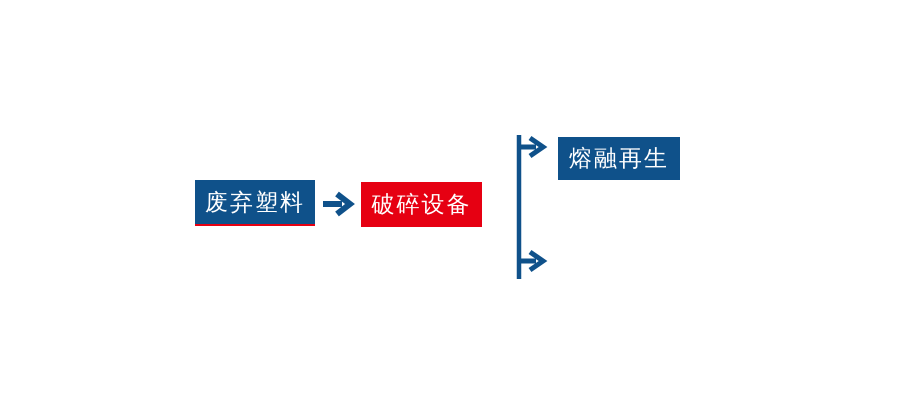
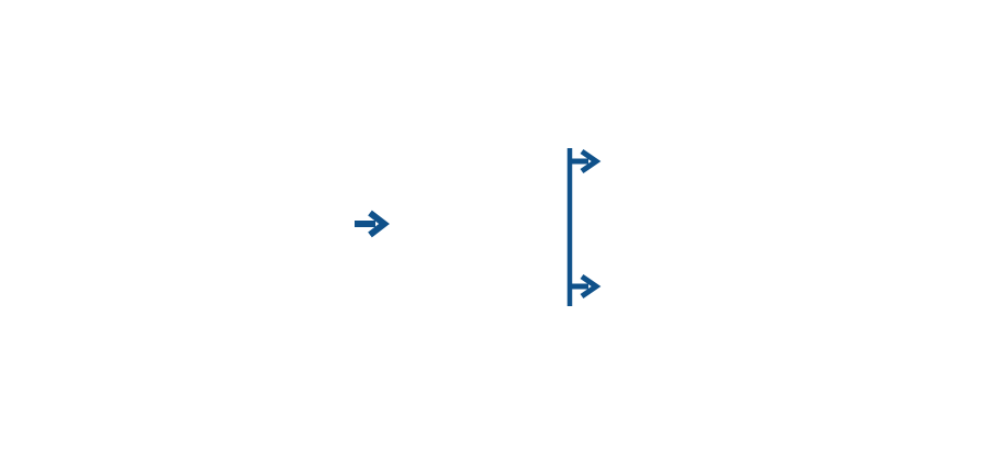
- 废弃塑料
- 破碎设备
- 熔融再生
